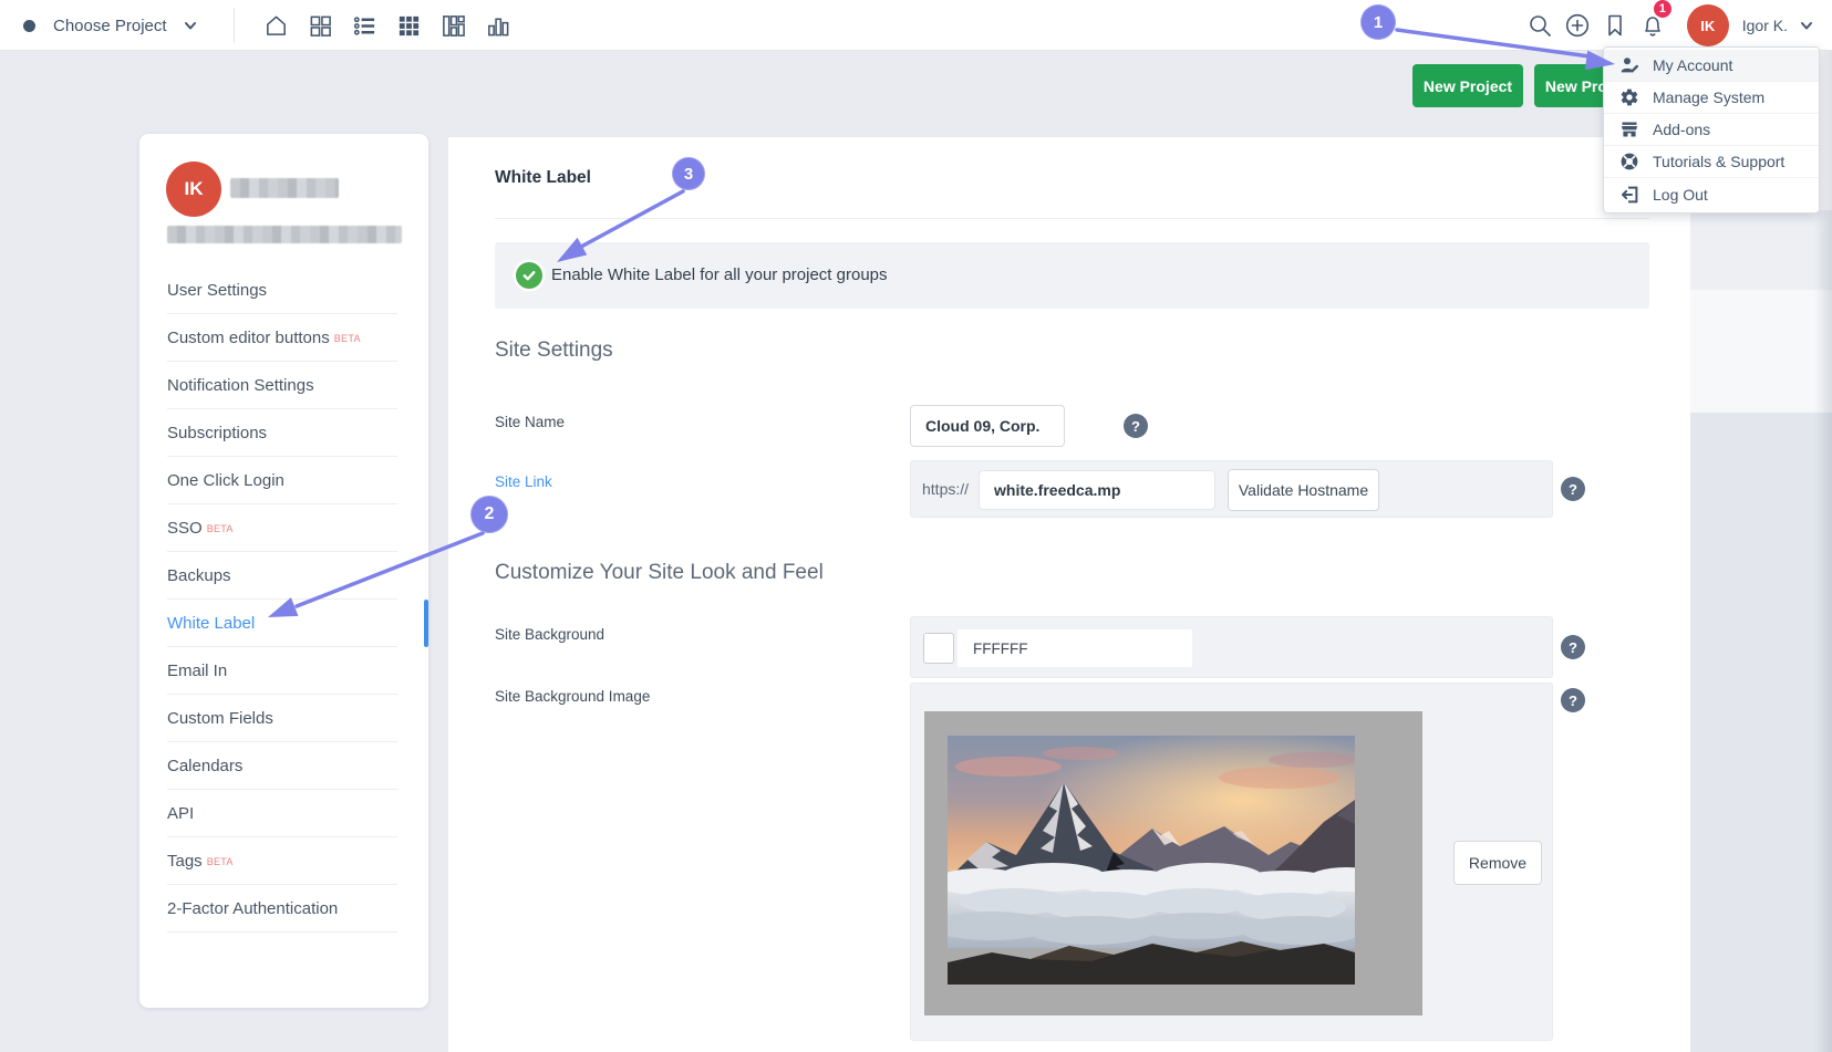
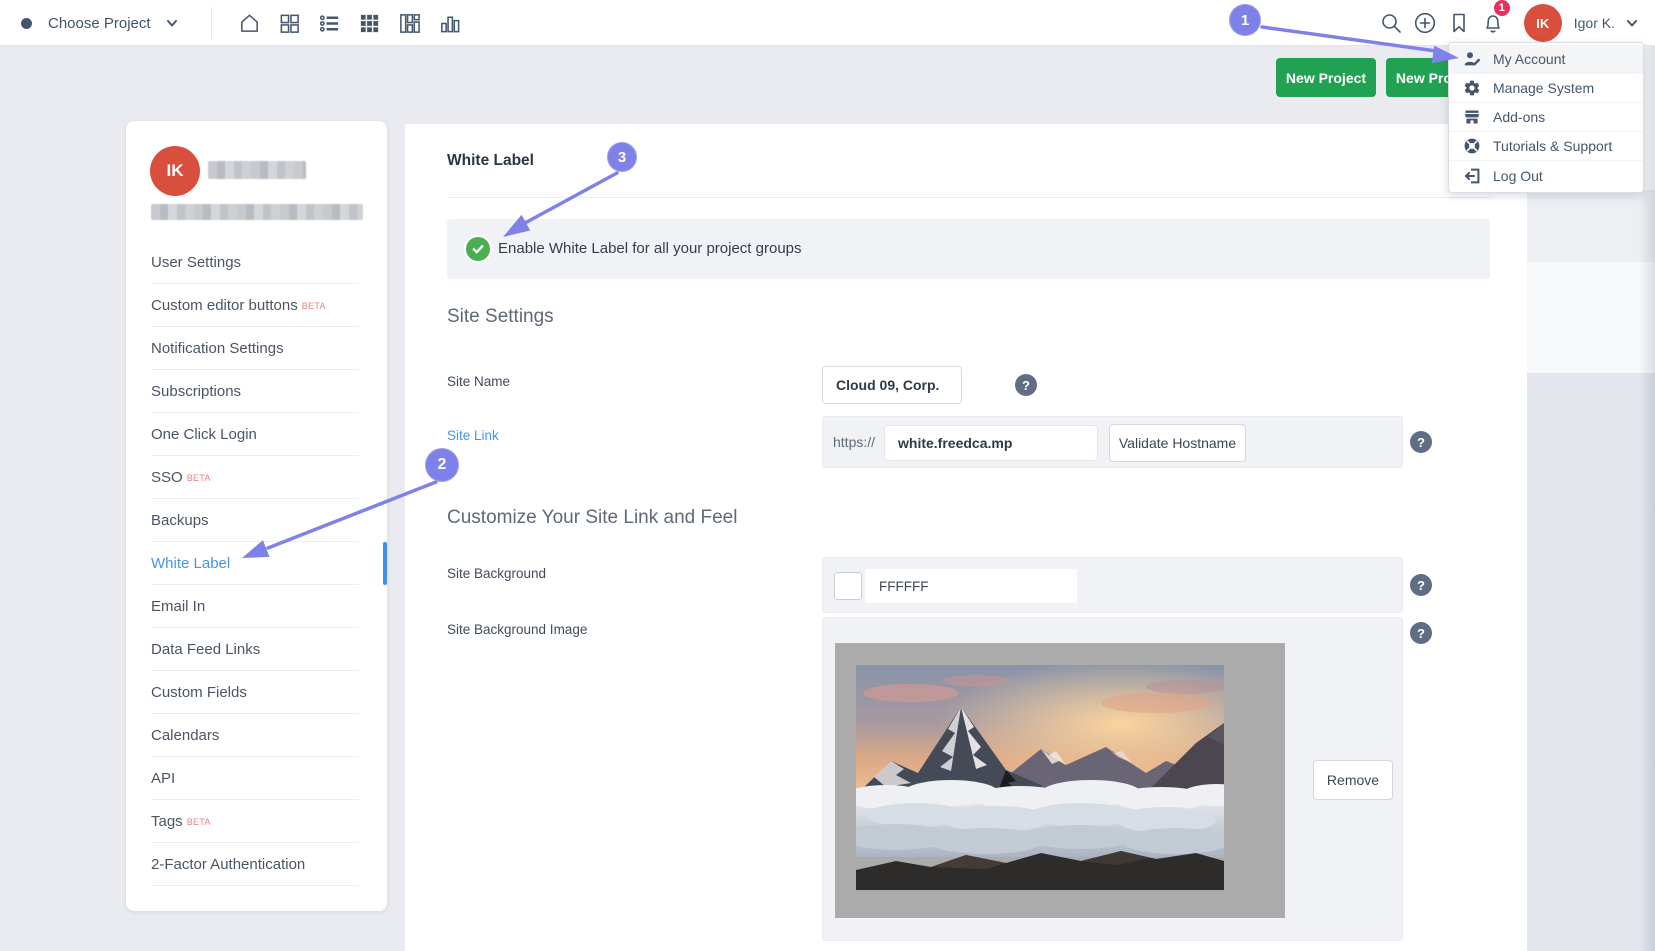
  Choose Project
  1
  IK
  Igor K.
  New Project
  My Account
  Manage System
  Add-ons
  Tutorials & Support
  Log Out
  IK
  User Settings
  Custom editor buttons
  BETA
  Notification Settings
  Subscriptions
  One Click Login
  SSO
  BETA
  Backups
  White Label
  Email In
+ Data Feed Links
  Custom Fields
  Calendars
  API
  Tags
  BETA
  2-Factor Authentication
  White Label
  Enable White Label for all your project groups
  Site Settings
  Site Name
  Cloud 09, Corp.
  ?
  Site Link
  https://
  white.freedca.mp
  Validate Hostname
  ?
- Customize Your Site Look and Feel
+ Customize Your Site Link and Feel
  Site Background
  FFFFFF
  ?
  Site Background Image
  Remove
  ?
  1
  2
  3
